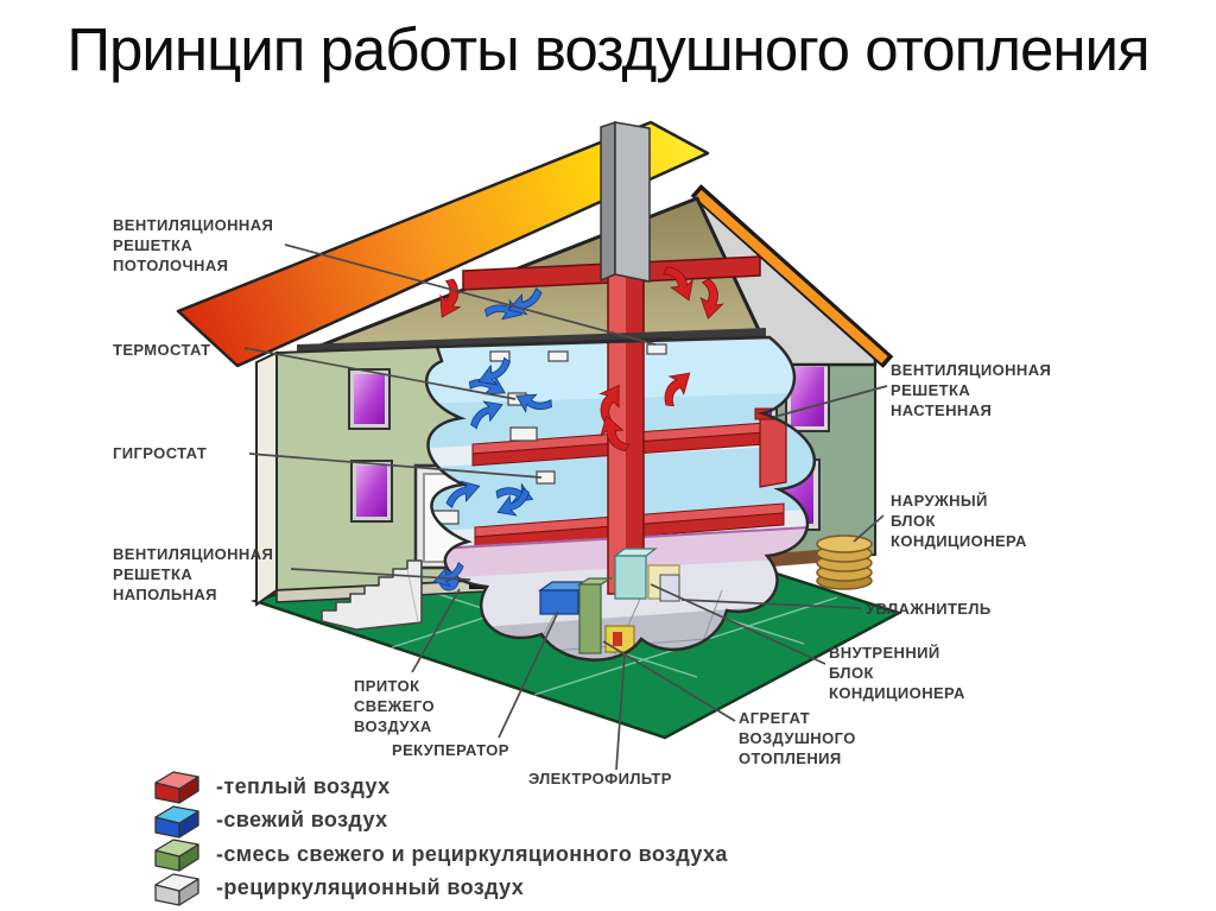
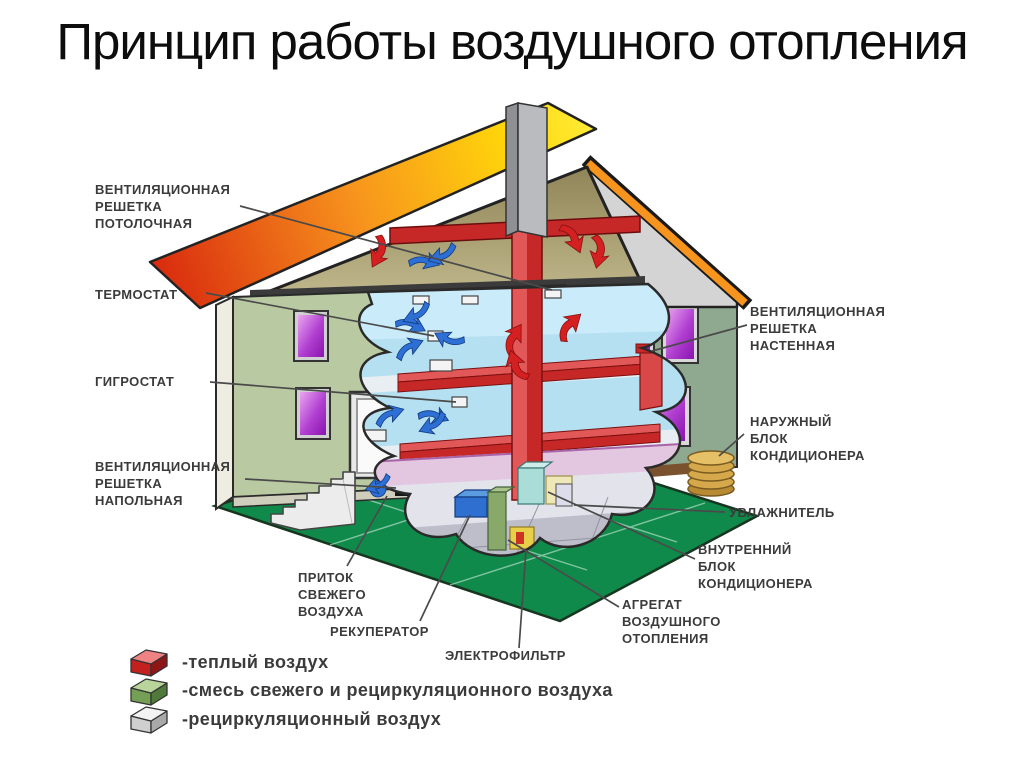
  Принцип работы воздушного отопления
  ВЕНТИЛЯЦИОННАЯ
  РЕШЕТКА
  ПОТОЛОЧНАЯ
  ТЕРМОСТАТ
  ГИГРОСТАТ
  ВЕНТИЛЯЦИОННАЯ
  РЕШЕТКА
  НАПОЛЬНАЯ
  ПРИТОК
  СВЕЖЕГО
  ВОЗДУХА
  РЕКУПЕРАТОР
  ЭЛЕКТРОФИЛЬТР
  ВЕНТИЛЯЦИОННАЯ
  РЕШЕТКА
  НАСТЕННАЯ
  НАРУЖНЫЙ
  БЛОК
  КОНДИЦИОНЕРА
  УВЛАЖНИТЕЛЬ
  ВНУТРЕННИЙ
  БЛОК
  КОНДИЦИОНЕРА
  АГРЕГАТ
  ВОЗДУШНОГО
  ОТОПЛЕНИЯ
  -теплый воздух
- -свежий воздух
  -смесь свежего и рециркуляционного воздуха
  -рециркуляционный воздух
